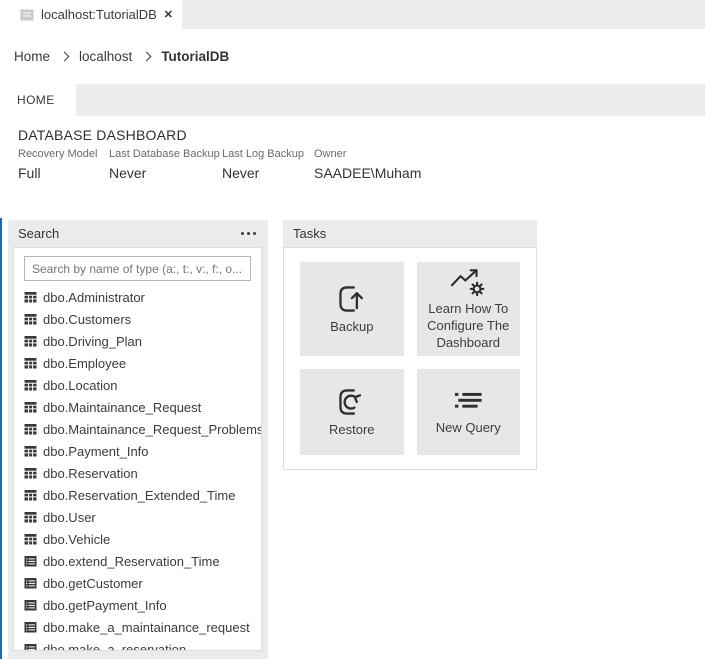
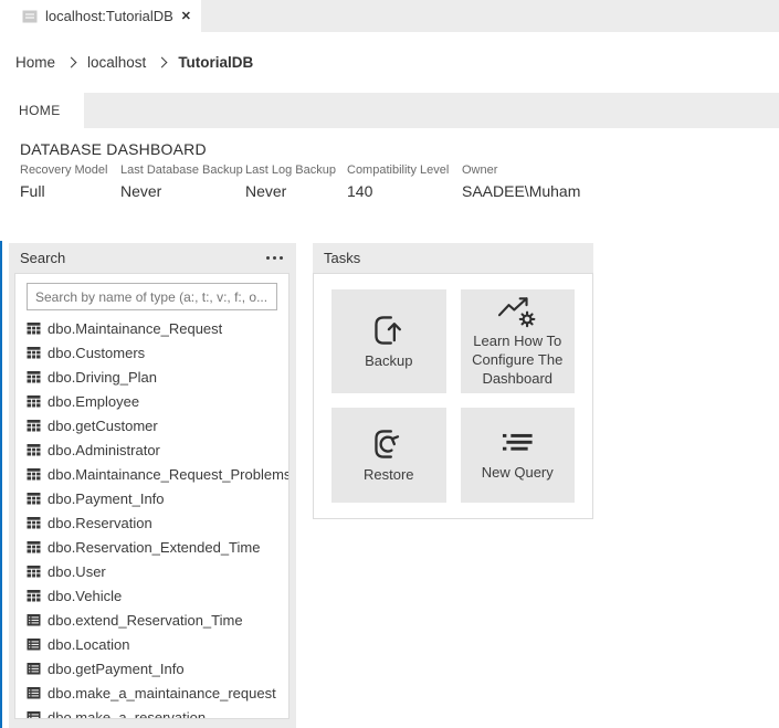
  localhost:TutorialDB
  ✕
  Home
  localhost
  TutorialDB
  HOME
  DATABASE DASHBOARD
  Recovery Model
  Full
  Last Database Backup
  Never
  Last Log Backup
  Never
+ Compatibility Level
+ 140
  Owner
  SAADEE\Muham
  Search
  Search by name of type (a:, t:, v:, f:, o...
- dbo.Administrator
+ dbo.Maintainance_Request
  dbo.Customers
  dbo.Driving_Plan
  dbo.Employee
- dbo.Location
+ dbo.getCustomer
- dbo.Maintainance_Request
+ dbo.Administrator
  dbo.Maintainance_Request_Problems
  dbo.Payment_Info
  dbo.Reservation
  dbo.Reservation_Extended_Time
  dbo.User
  dbo.Vehicle
  dbo.extend_Reservation_Time
- dbo.getCustomer
+ dbo.Location
  dbo.getPayment_Info
  dbo.make_a_maintainance_request
  dbo.make_a_reservation
  Tasks
  Backup
  Learn How To Configure The Dashboard
  Restore
  New Query
